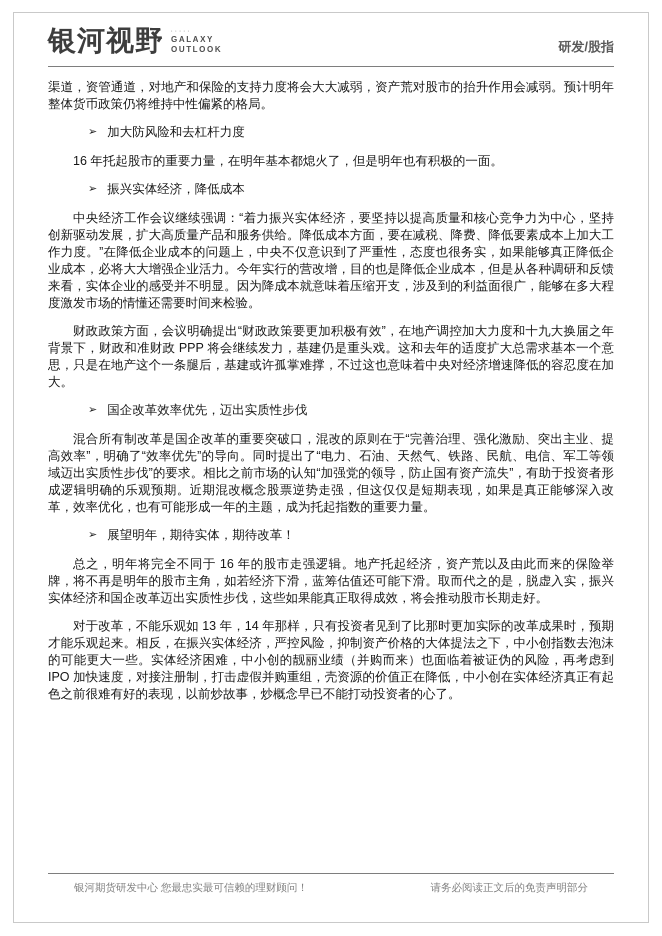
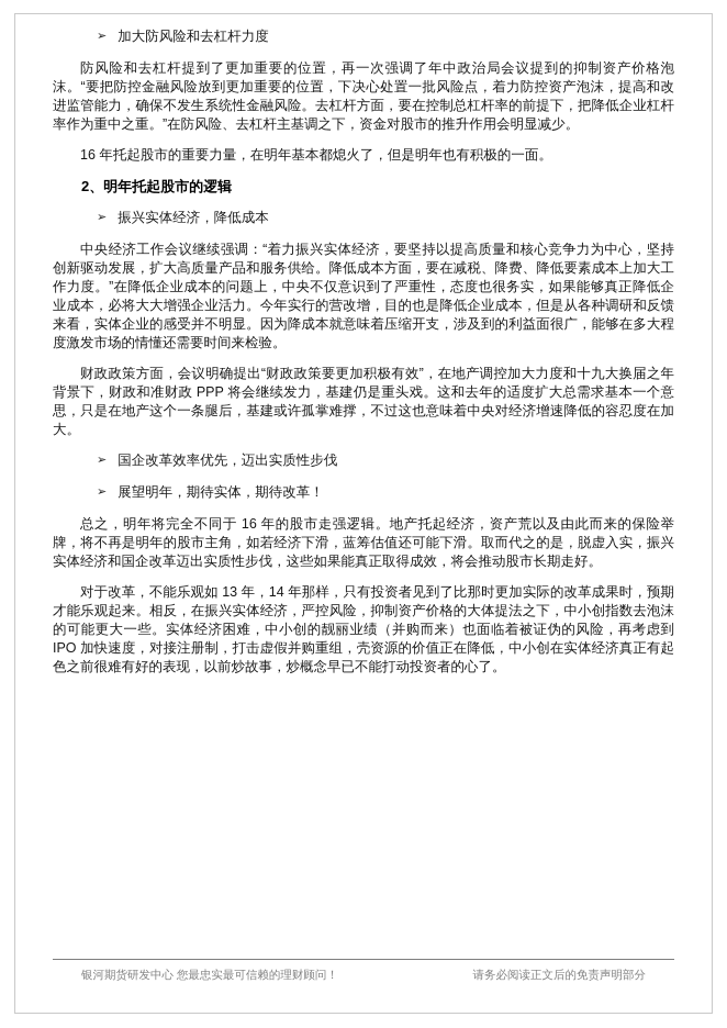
- 银河视野
- GALAXY
- OUTLOOK
- 研发/股指
- 渠道，资管通道，对地产和保险的支持力度将会大大减弱，资产荒对股市的抬升作用会减弱。预计明年整体货币政策仍将维持中性偏紧的格局。
  ➢
  加大防风险和去杠杆力度
+ 防风险和去杠杆提到了更加重要的位置，再一次强调了年中政治局会议提到的抑制资产价格泡沫。“要把防控金融风险放到更加重要的位置，下决心处置一批风险点，着力防控资产泡沫，提高和改进监管能力，确保不发生系统性金融风险。去杠杆方面，要在控制总杠杆率的前提下，把降低企业杠杆率作为重中之重。”在防风险、去杠杆主基调之下，资金对股市的推升作用会明显减少。
  16 年托起股市的重要力量，在明年基本都熄火了，但是明年也有积极的一面。
+ 2、明年托起股市的逻辑
  ➢
  振兴实体经济，降低成本
  中央经济工作会议继续强调：“着力振兴实体经济，要坚持以提高质量和核心竞争力为中心，坚持创新驱动发展，扩大高质量产品和服务供给。降低成本方面，要在减税、降费、降低要素成本上加大工作力度。”在降低企业成本的问题上，中央不仅意识到了严重性，态度也很务实，如果能够真正降低企业成本，必将大大增强企业活力。今年实行的营改增，目的也是降低企业成本，但是从各种调研和反馈来看，实体企业的感受并不明显。因为降成本就意味着压缩开支，涉及到的利益面很广，能够在多大程度激发市场的情懂还需要时间来检验。
  财政政策方面，会议明确提出“财政政策要更加积极有效”，在地产调控加大力度和十九大换届之年背景下，财政和准财政 PPP 将会继续发力，基建仍是重头戏。这和去年的适度扩大总需求基本一个意思，只是在地产这个一条腿后，基建或许孤掌难撑，不过这也意味着中央对经济增速降低的容忍度在加大。
  ➢
  国企改革效率优先，迈出实质性步伐
- 混合所有制改革是国企改革的重要突破口，混改的原则在于“完善治理、强化激励、突出主业、提高效率”，明确了“效率优先”的导向。同时提出了“电力、石油、天然气、铁路、民航、电信、军工等领域迈出实质性步伐”的要求。相比之前市场的认知“加强党的领导，防止国有资产流失”，有助于投资者形成逻辑明确的乐观预期。近期混改概念股票逆势走强，但这仅仅是短期表现，如果是真正能够深入改革，效率优化，也有可能形成一年的主题，成为托起指数的重要力量。
  ➢
  展望明年，期待实体，期待改革！
  总之，明年将完全不同于 16 年的股市走强逻辑。地产托起经济，资产荒以及由此而来的保险举牌，将不再是明年的股市主角，如若经济下滑，蓝筹估值还可能下滑。取而代之的是，脱虚入实，振兴实体经济和国企改革迈出实质性步伐，这些如果能真正取得成效，将会推动股市长期走好。
  对于改革，不能乐观如 13 年，14 年那样，只有投资者见到了比那时更加实际的改革成果时，预期才能乐观起来。相反，在振兴实体经济，严控风险，抑制资产价格的大体提法之下，中小创指数去泡沫的可能更大一些。实体经济困难，中小创的靓丽业绩（并购而来）也面临着被证伪的风险，再考虑到 IPO 加快速度，对接注册制，打击虚假并购重组，壳资源的价值正在降低，中小创在实体经济真正有起色之前很难有好的表现，以前炒故事，炒概念早已不能打动投资者的心了。
  银河期货研发中心 您最忠实最可信赖的理财顾问！
  请务必阅读正文后的免责声明部分
